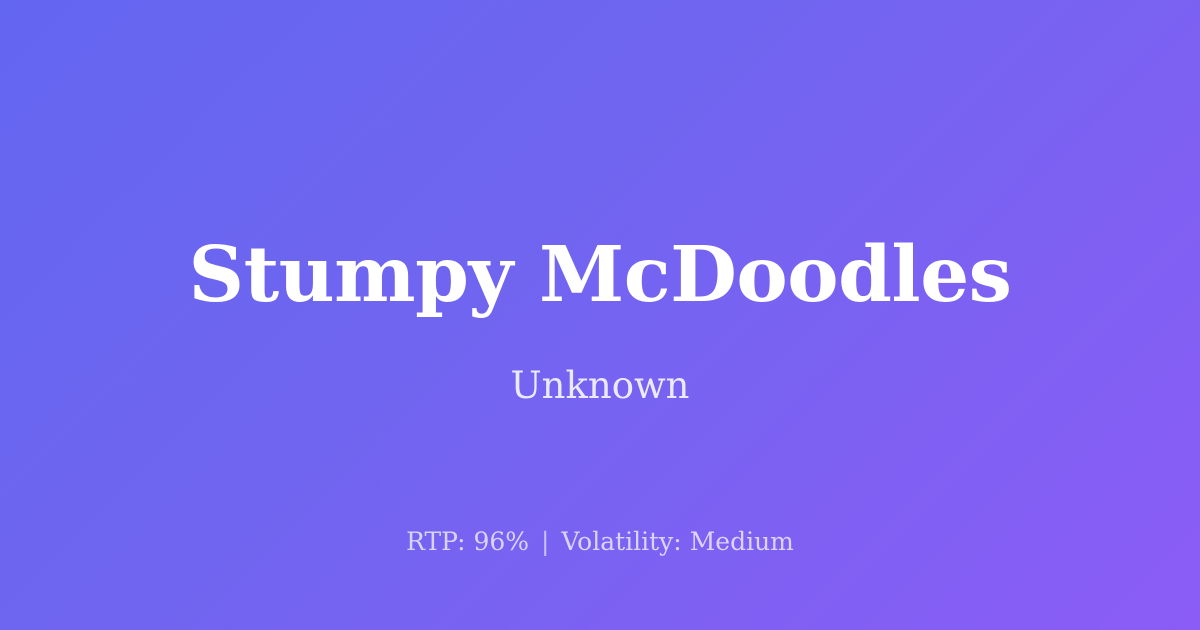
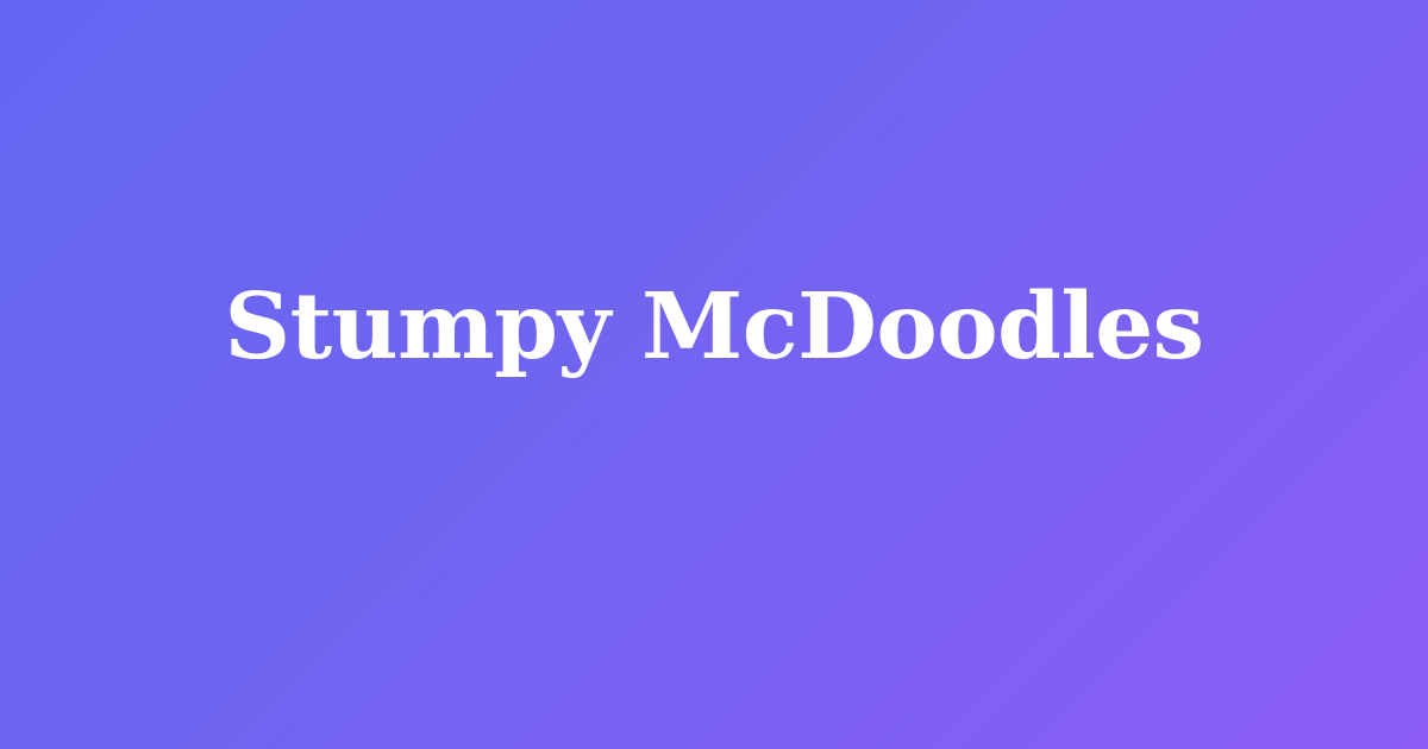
  Stumpy McDoodles
- Unknown
- RTP: 96% | Volatility: Medium
